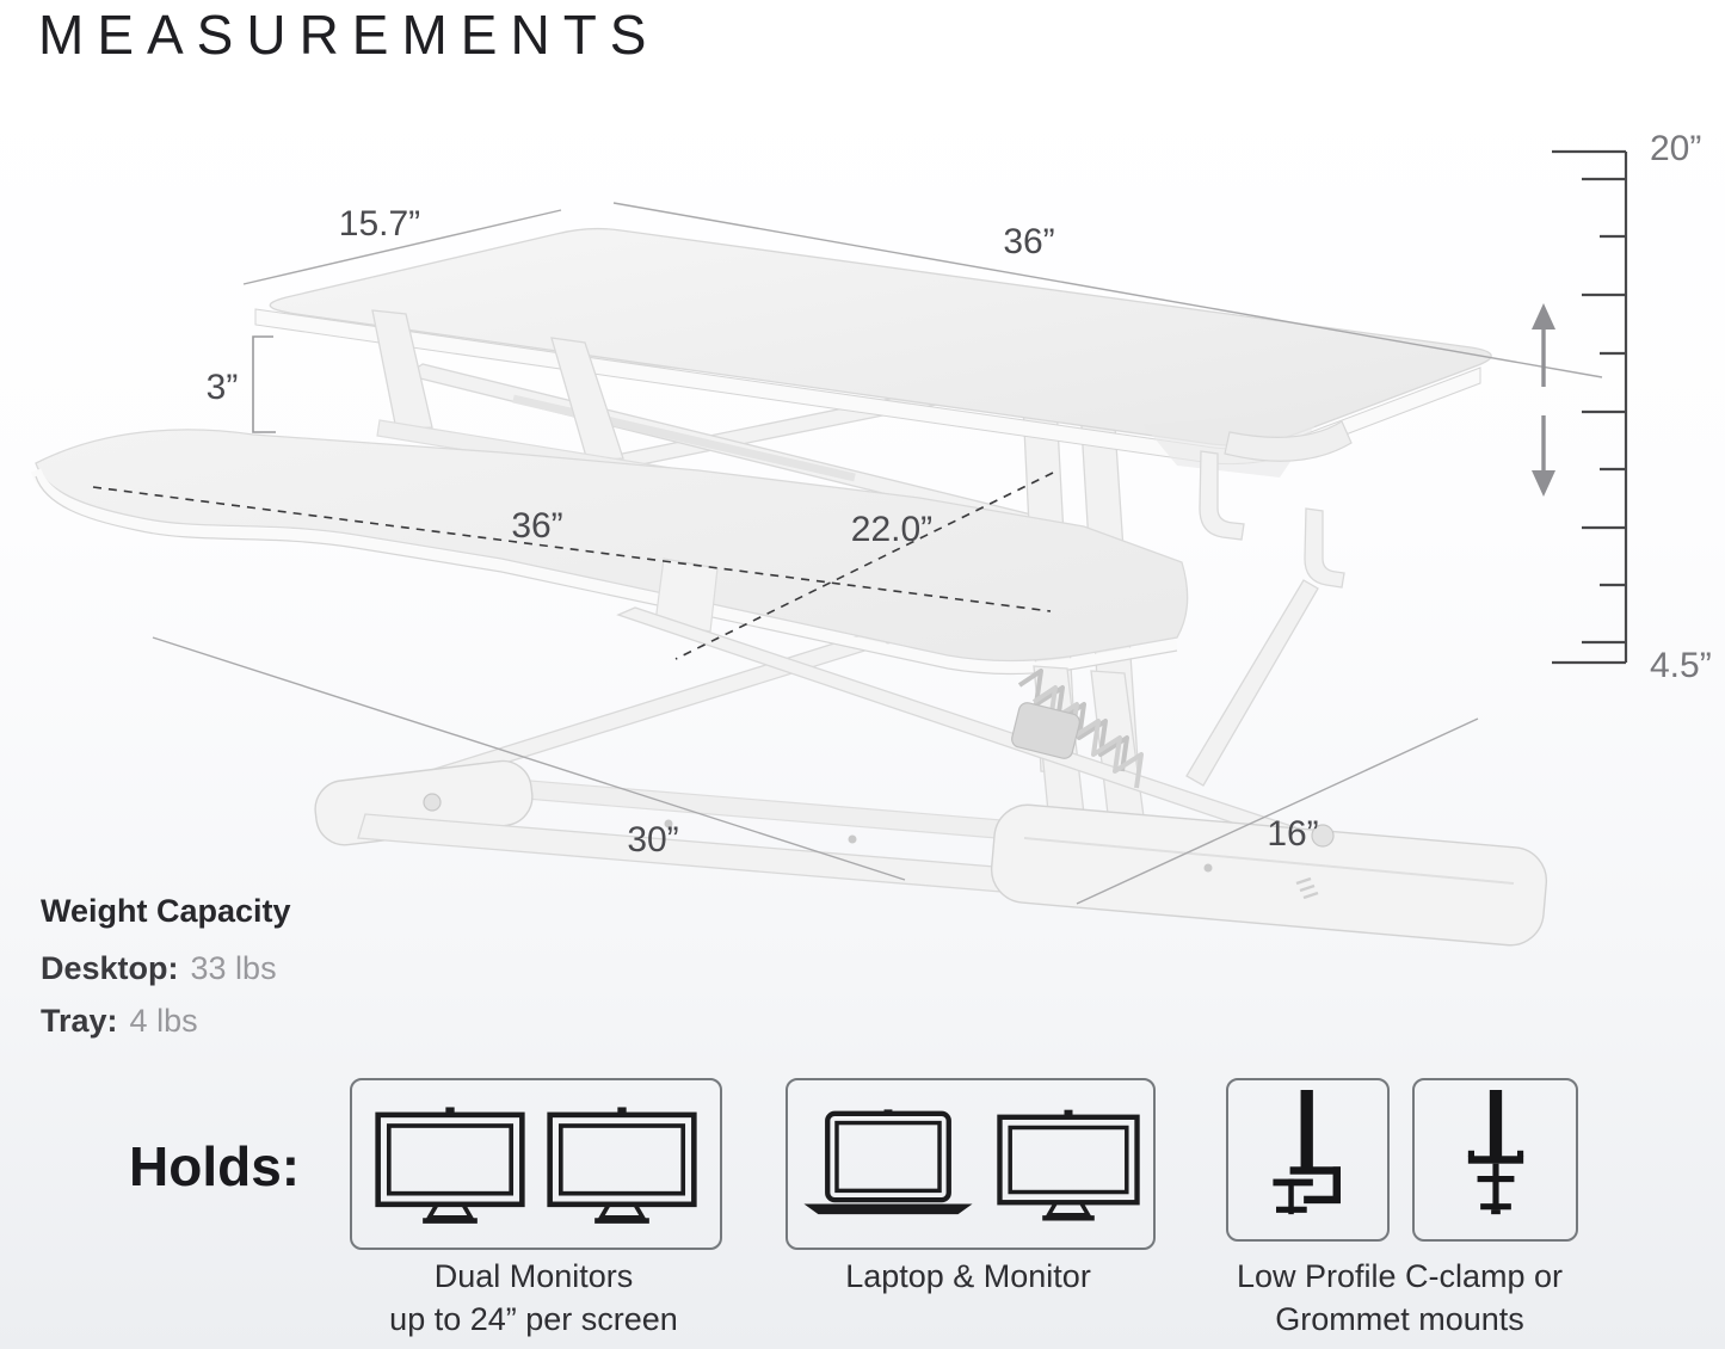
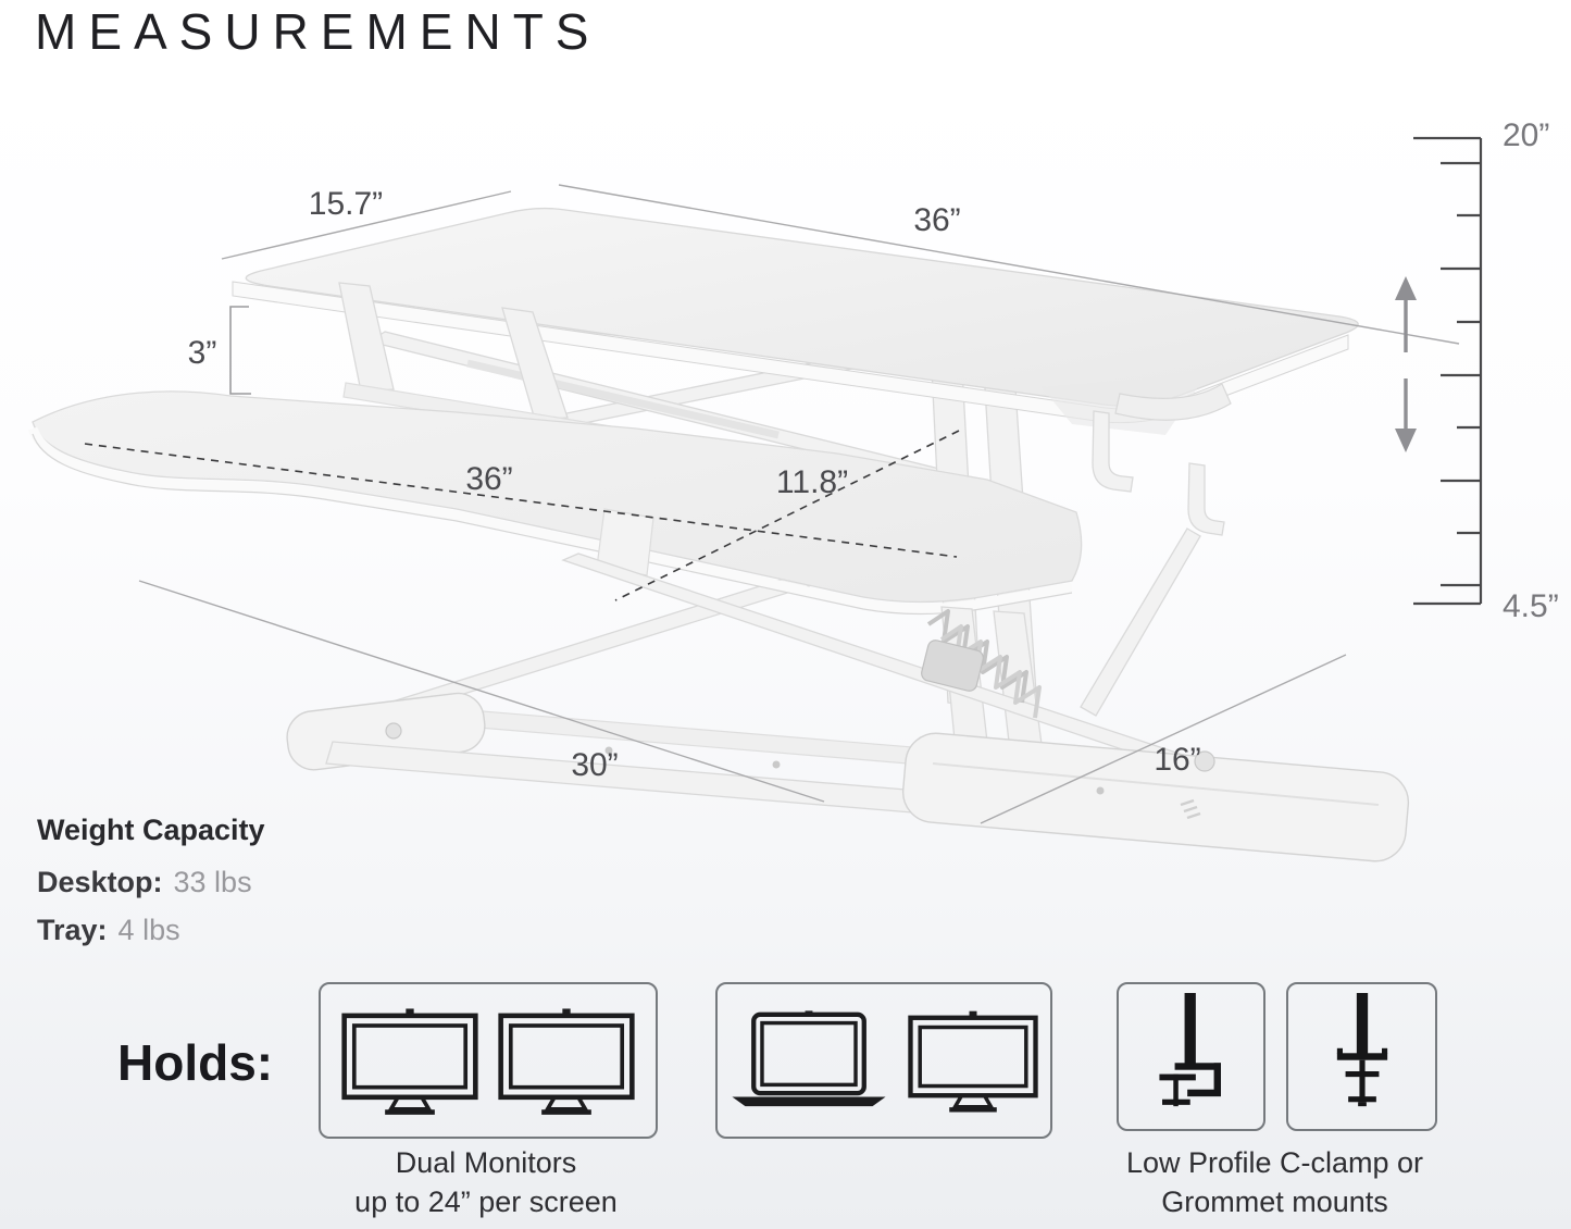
  MEASUREMENTS
  15.7”
  36”
  3”
  36”
- 22.0”
+ 11.8”
  30”
  16”
  20”
  4.5”
  Weight Capacity
  Desktop: 33 lbs
  Tray: 4 lbs
  Holds:
  Dual Monitors
  up to 24” per screen
- Laptop & Monitor
  Low Profile C-clamp or
  Grommet mounts
